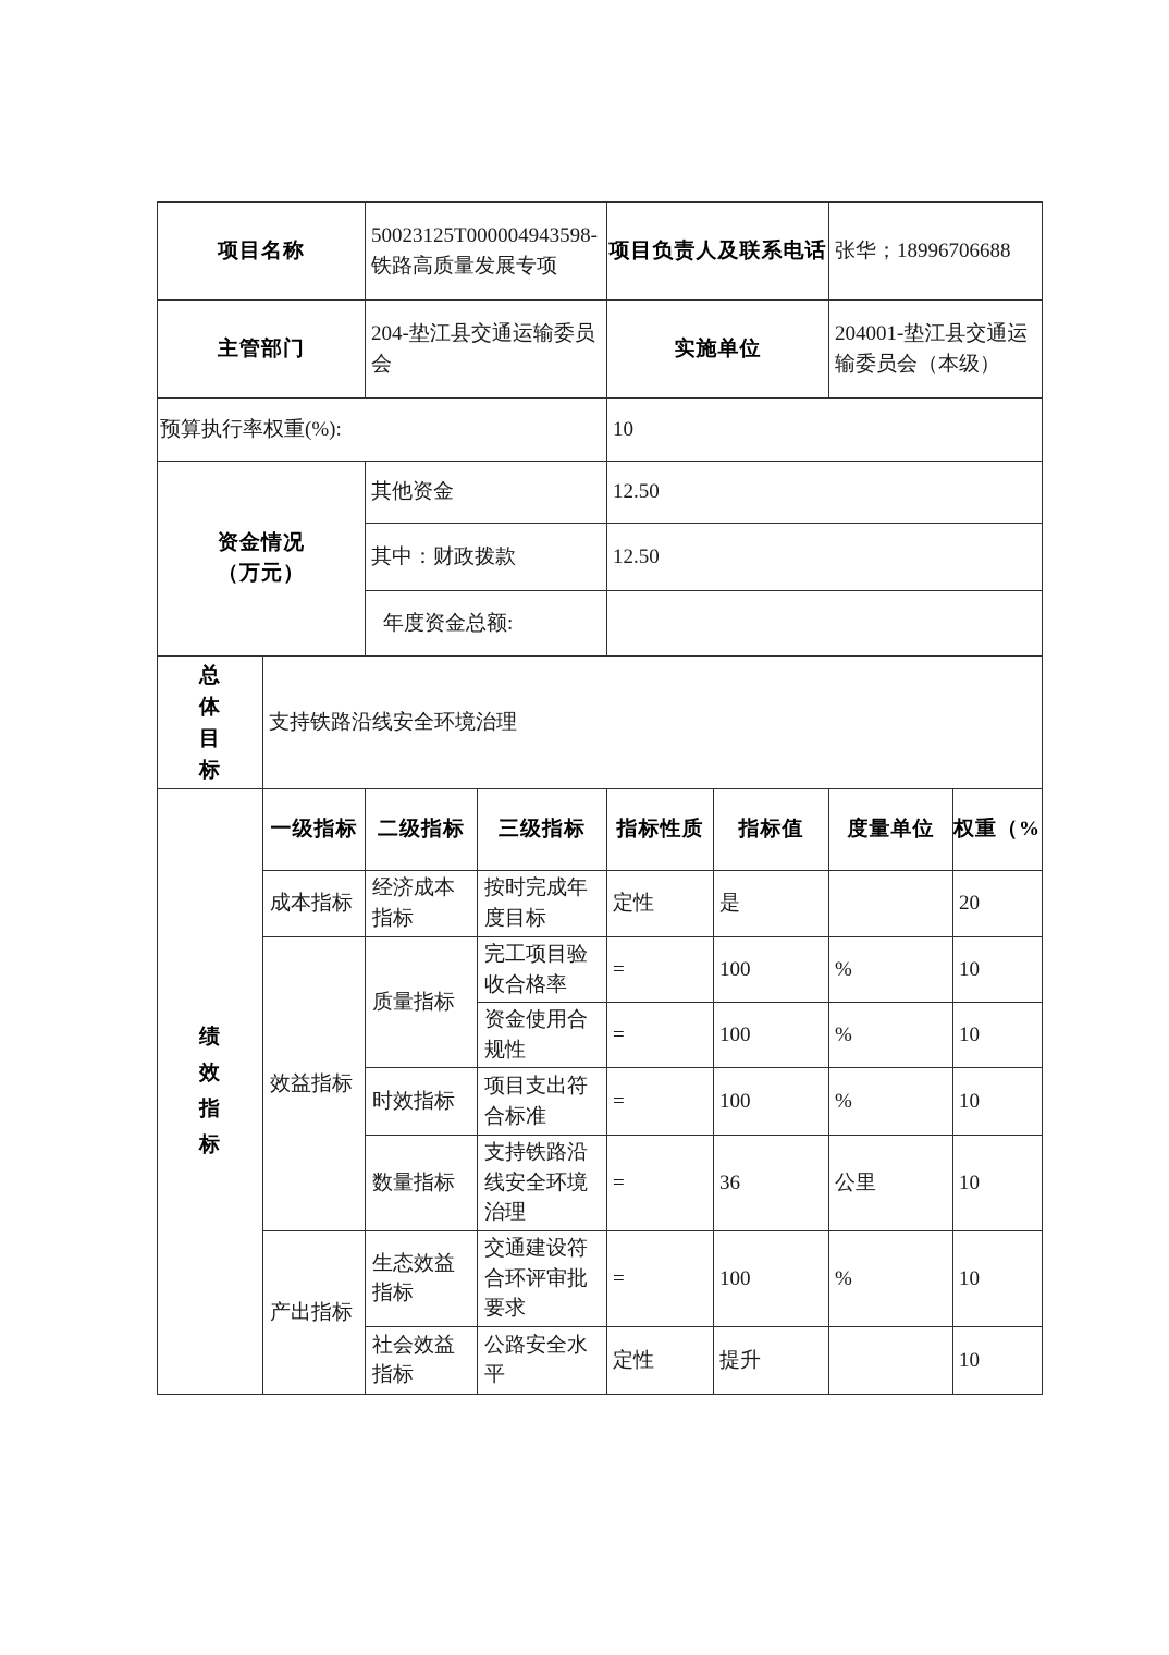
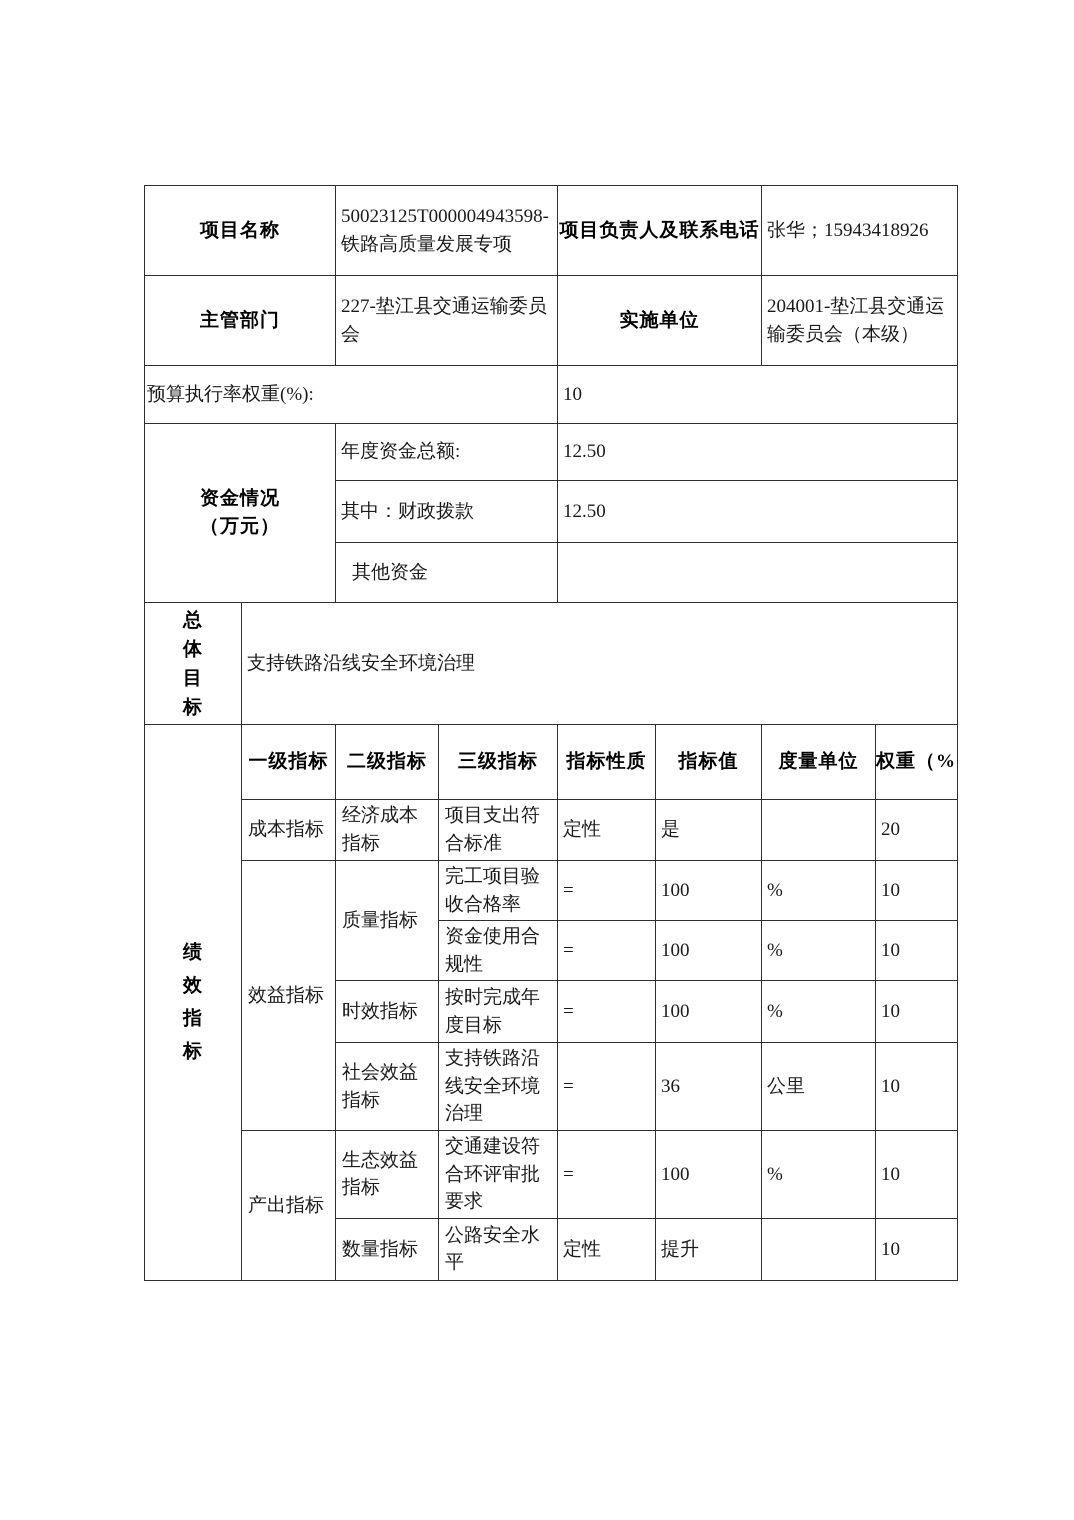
- 项目名称	50023125T000004943598-铁路高质量发展专项	项目负责人及联系电话	张华；18996706688
+ 项目名称	50023125T000004943598-铁路高质量发展专项	项目负责人及联系电话	张华；15943418926
- 主管部门	204-垫江县交通运输委员会	实施单位	204001-垫江县交通运输委员会（本级）
+ 主管部门	227-垫江县交通运输委员会	实施单位	204001-垫江县交通运输委员会（本级）
  预算执行率权重(%):	10
- 资金情况 （万元）	其他资金	12.50
+ 资金情况 （万元）	年度资金总额:	12.50
  其中：财政拨款	12.50
- 年度资金总额:
+ 其他资金
  总体目标	支持铁路沿线安全环境治理
  绩效指标	一级指标	二级指标	三级指标	指标性质	指标值	度量单位	权重（%
- 成本指标	经济成本指标	按时完成年度目标	定性	是		20
+ 成本指标	经济成本指标	项目支出符合标准	定性	是		20
  效益指标	质量指标	完工项目验收合格率	=	100	%	10
  资金使用合规性	=	100	%	10
- 时效指标	项目支出符合标准	=	100	%	10
+ 时效指标	按时完成年度目标	=	100	%	10
- 数量指标	支持铁路沿线安全环境治理	=	36	公里	10
+ 社会效益指标	支持铁路沿线安全环境治理	=	36	公里	10
  产出指标	生态效益指标	交通建设符合环评审批要求	=	100	%	10
- 社会效益指标	公路安全水平	定性	提升		10
+ 数量指标	公路安全水平	定性	提升		10
